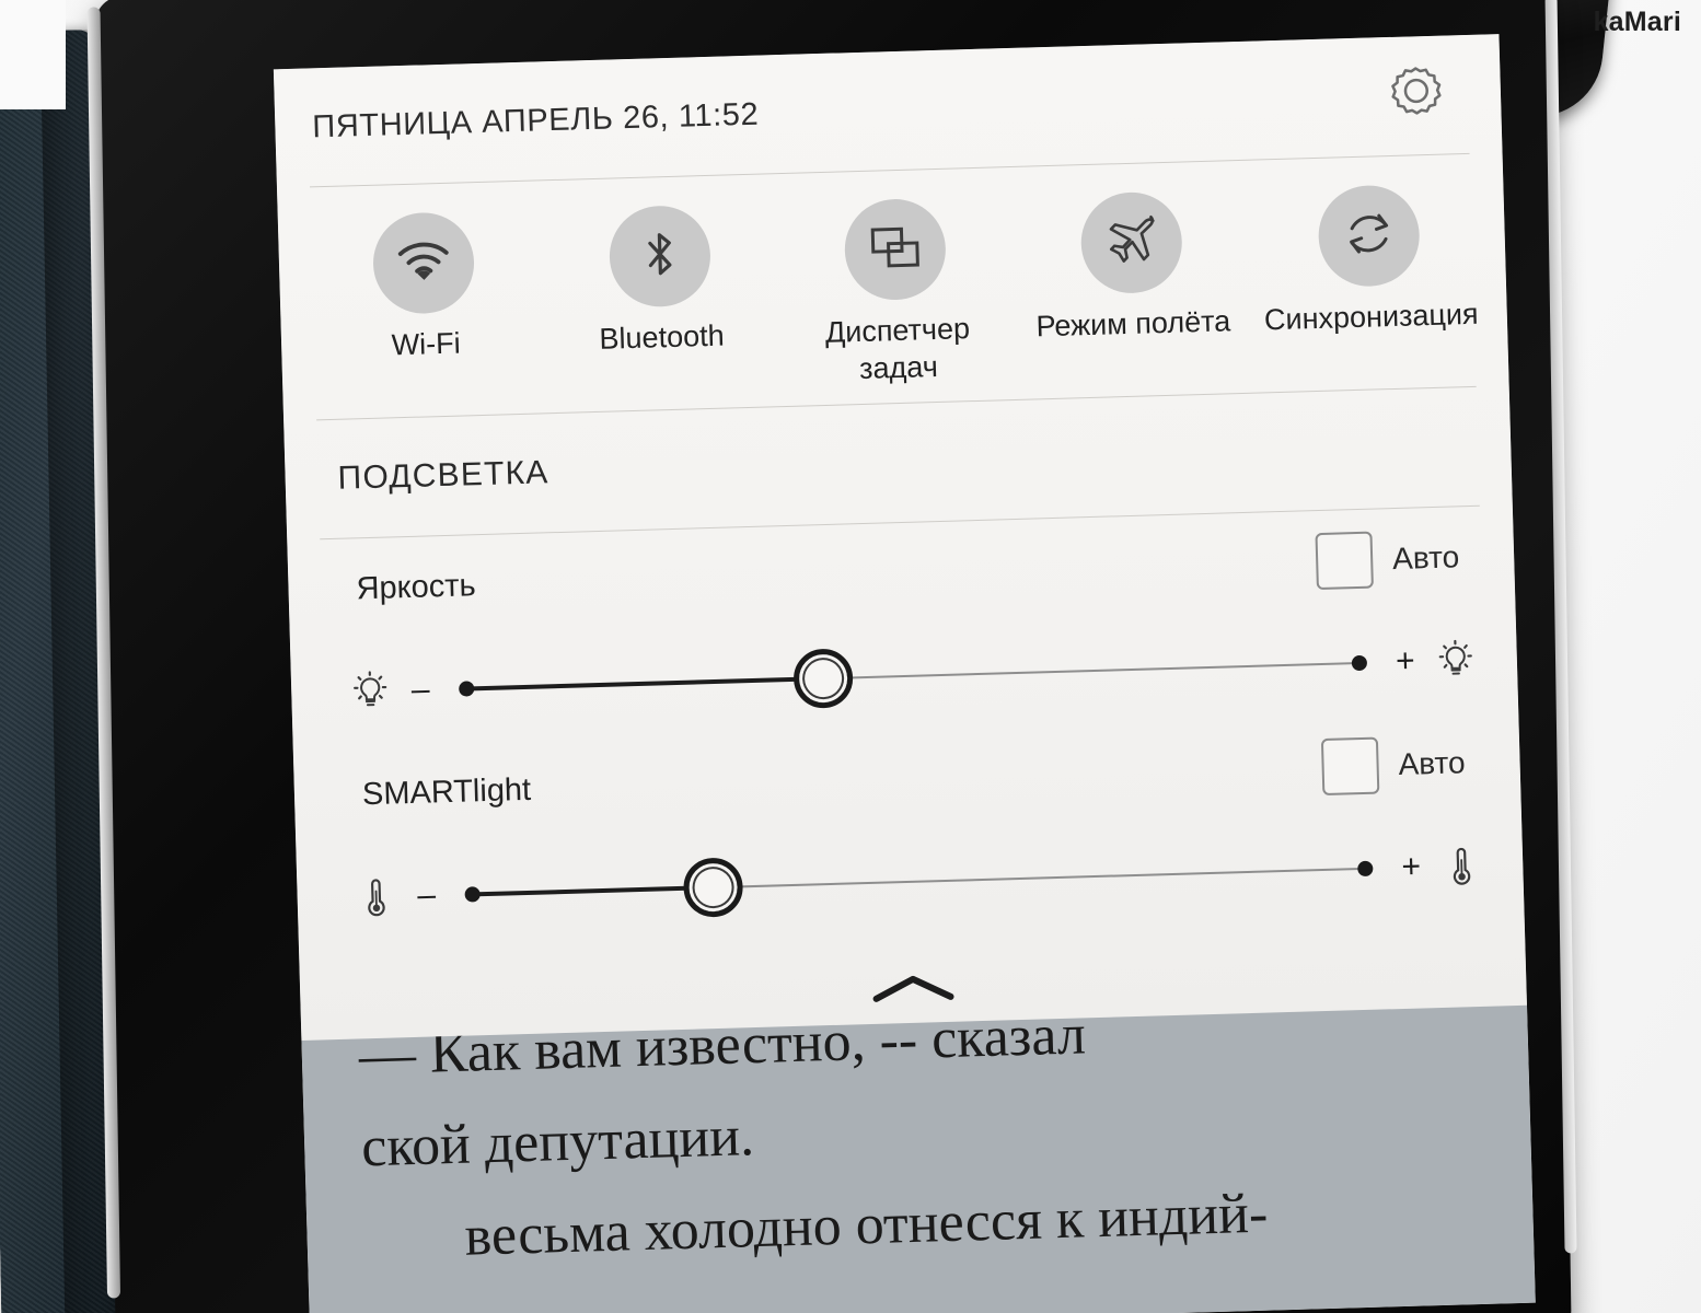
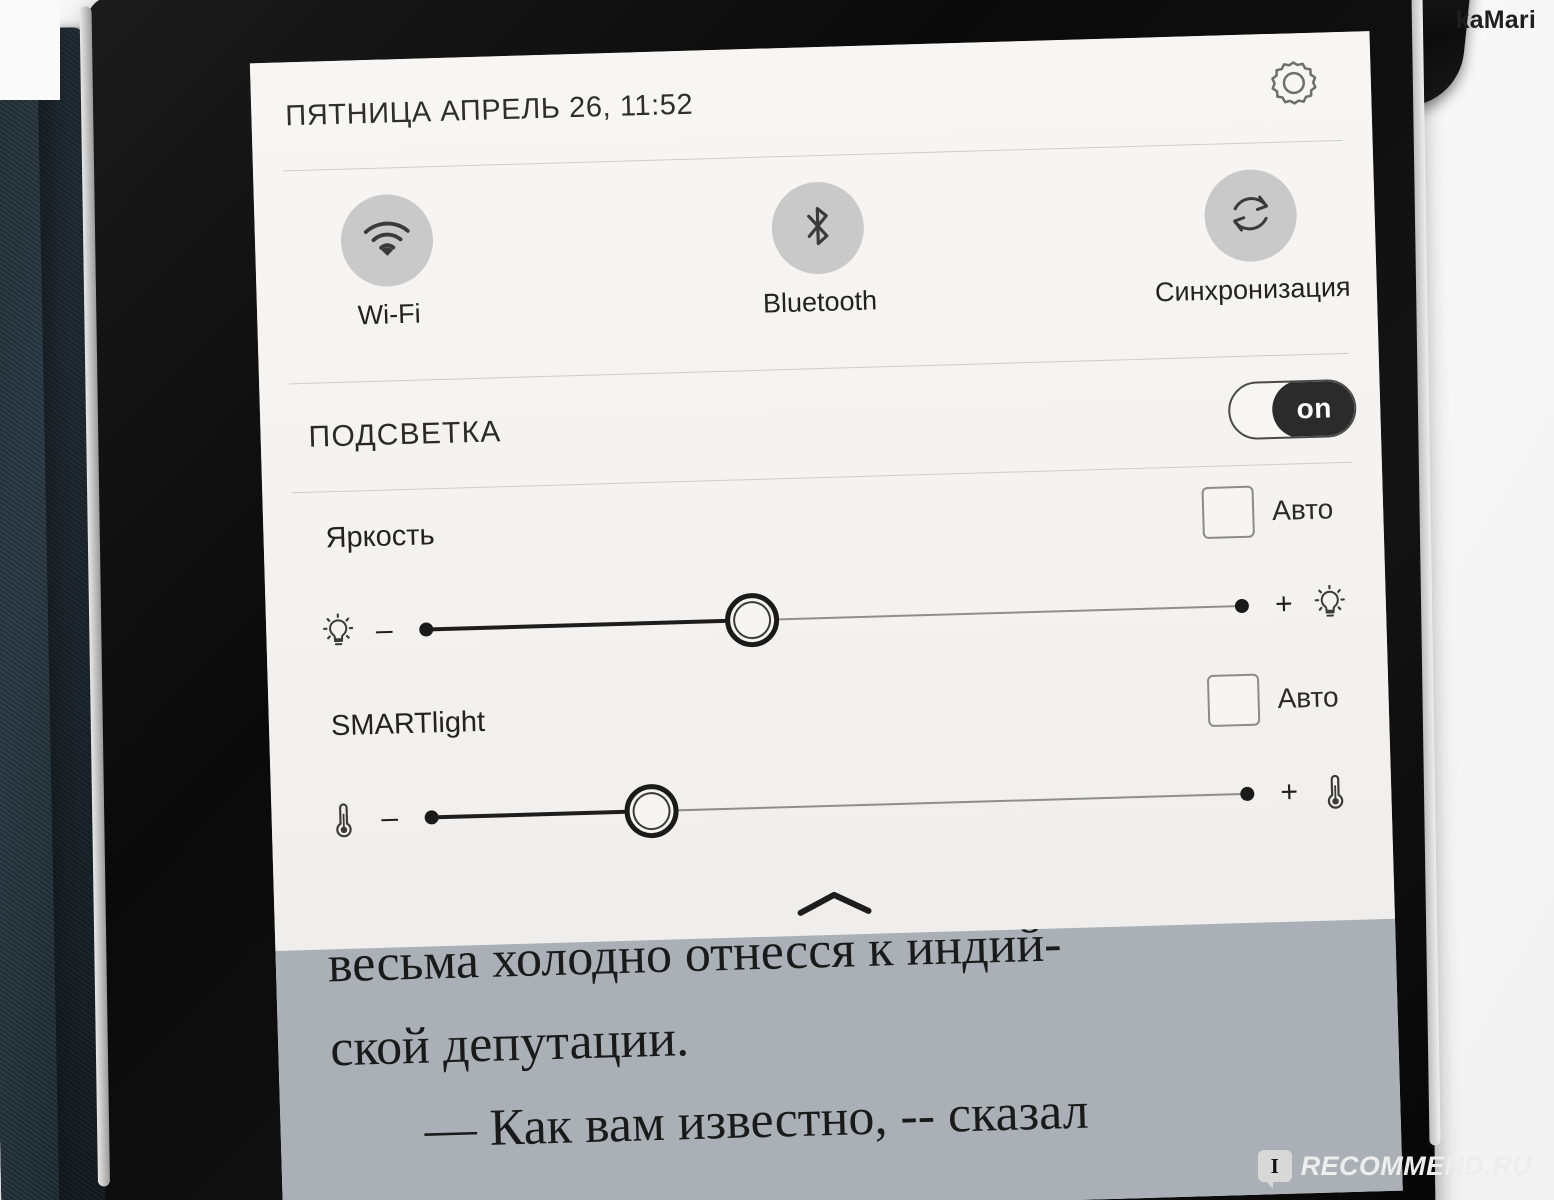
  ПЯТНИЦА АПРЕЛЬ 26, 11:52
  Wi-Fi
  Bluetooth
- Диспетчер задач
- Режим полёта
  Синхронизация
  ПОДСВЕТКА
+ on
  Яркость
  Авто
  –
  +
  SMARTlight
  Авто
  –
  +
- — Как вам известно, -- сказал
+ весьма холодно отнесся к индий-
  ской депутации.
- весьма холодно отнесся к индий-
+ — Как вам известно, -- сказал
  kaMari
+ I
+ RECOMMEND.RU
